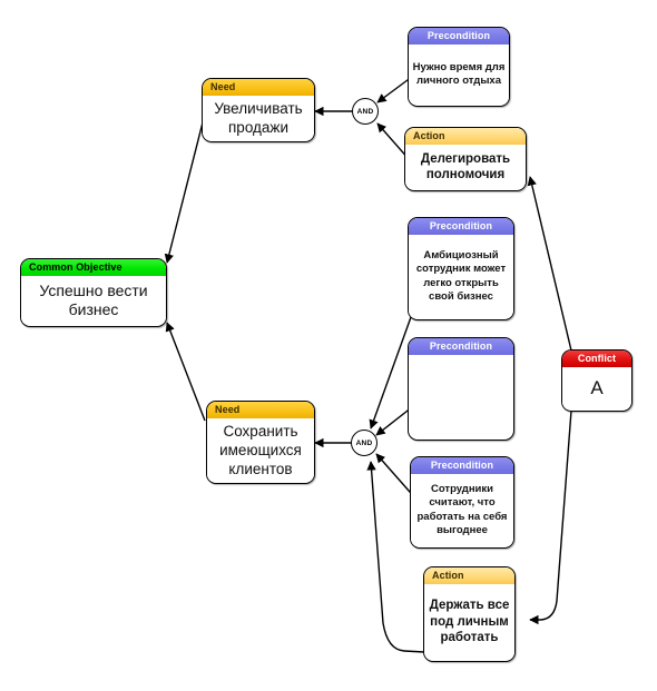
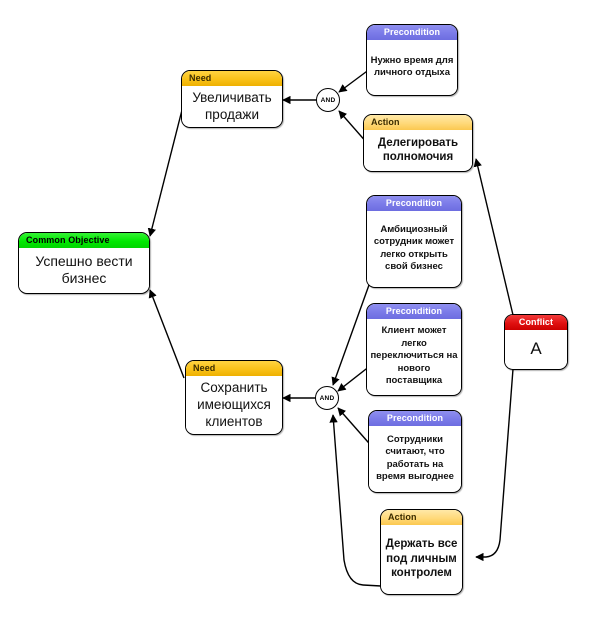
  Common Objective
  Успешно вести бизнес
  Need
  Увеличивать продажи
  Need
  Сохранить имеющихся клиентов
  Precondition
  Нужно время для личного отдыха
  Action
  Делегировать полномочия
  Precondition
  Амбициозный сотрудник может легко открыть свой бизнес
  Precondition
+ Клиент может легко переключиться на нового поставщика
  Precondition
- Сотрудники считают, что работать на себя выгоднее
+ Сотрудники считают, что работать на время выгоднее
  Action
- Держать все под личным работать
+ Держать все под личным контролем
  Conflict
  A
